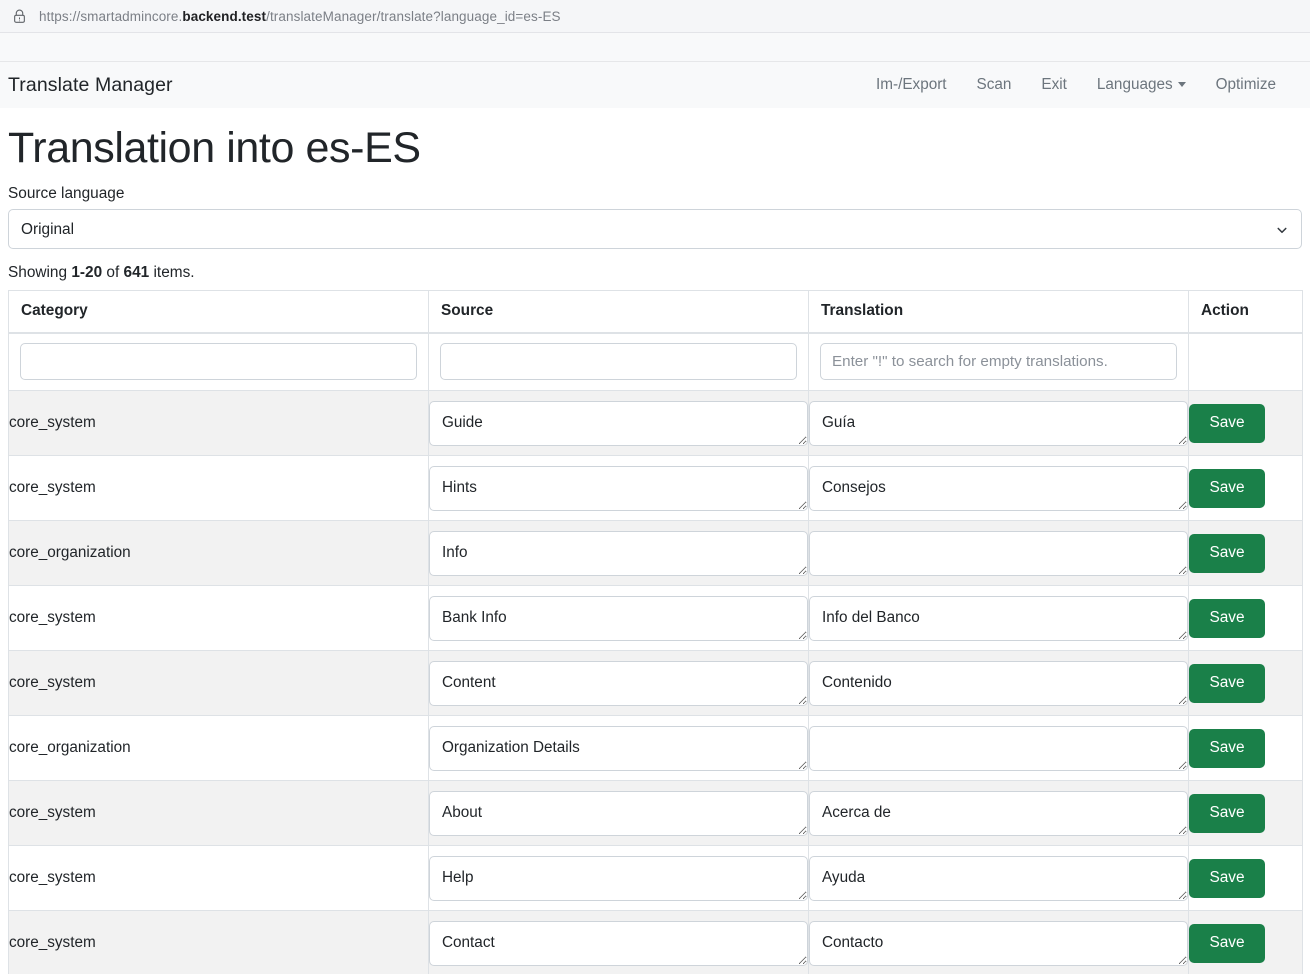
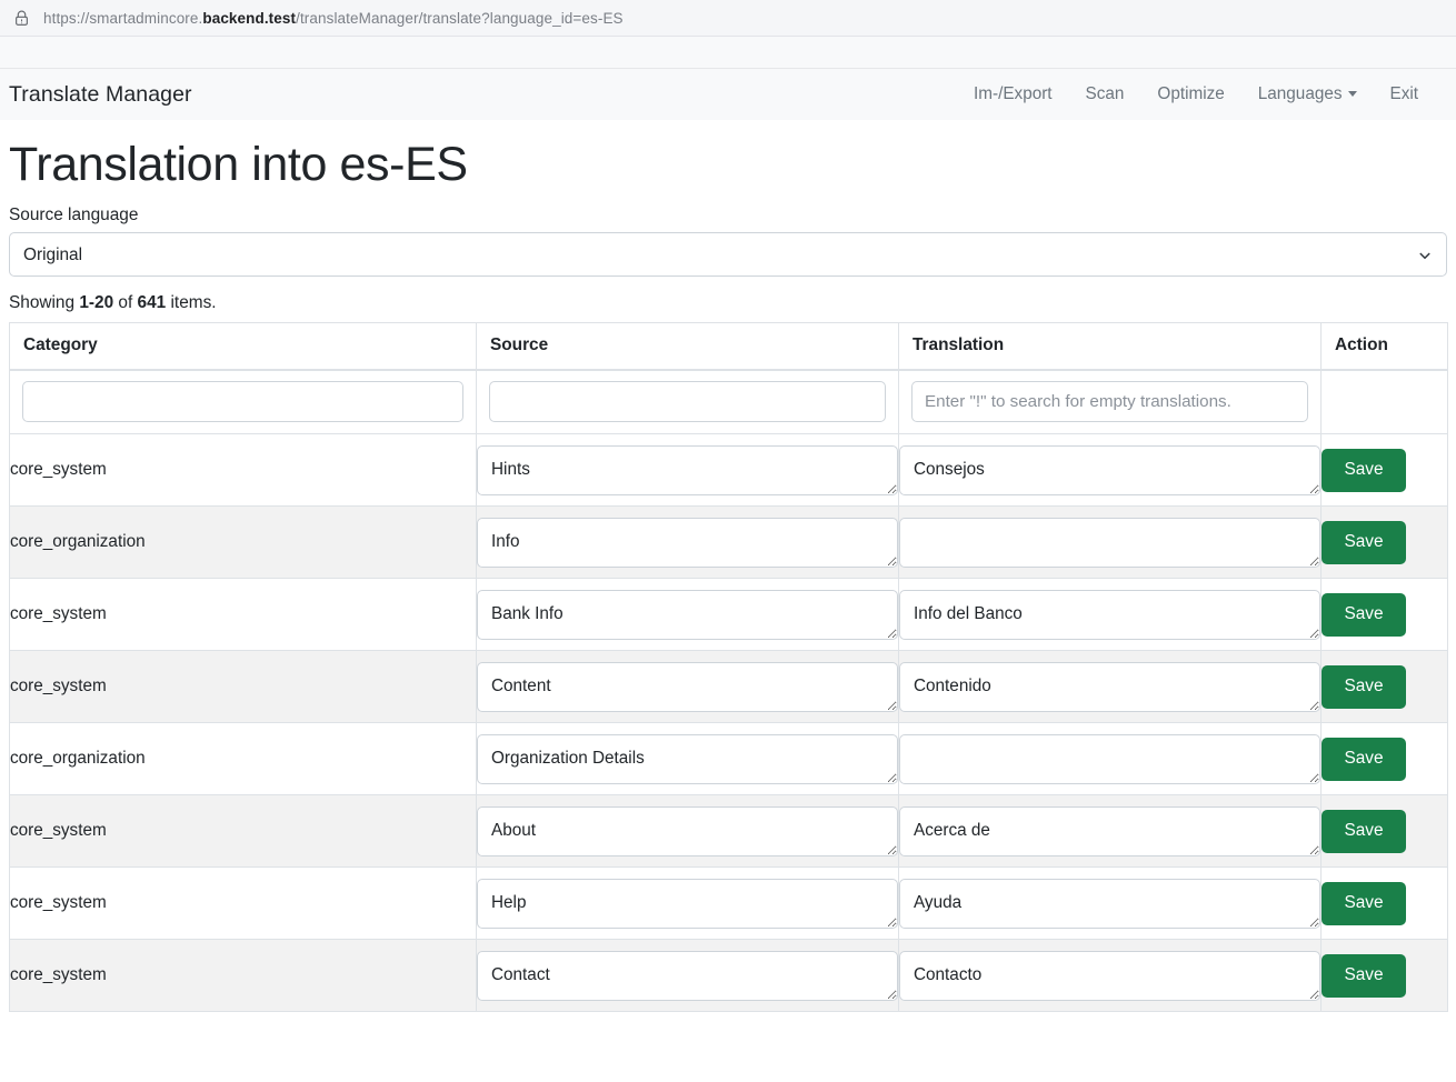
  https://smartadmincore.backend.test/translateManager/translate?language_id=es-ES
  Translate Manager
  Im-/Export
  Scan
- Exit
+ Optimize
  Languages
- Optimize
+ Exit
  Translation into es-ES
  Source language
  Original
  Showing 1-20 of 641 items.
  Category	Source	Translation	Action
  		Enter "!" to search for empty translations.
- core_system	Guide	Guía	Save
  core_system	Hints	Consejos	Save
  core_organization	Info		Save
  core_system	Bank Info	Info del Banco	Save
  core_system	Content	Contenido	Save
  core_organization	Organization Details		Save
  core_system	About	Acerca de	Save
  core_system	Help	Ayuda	Save
  core_system	Contact	Contacto	Save
